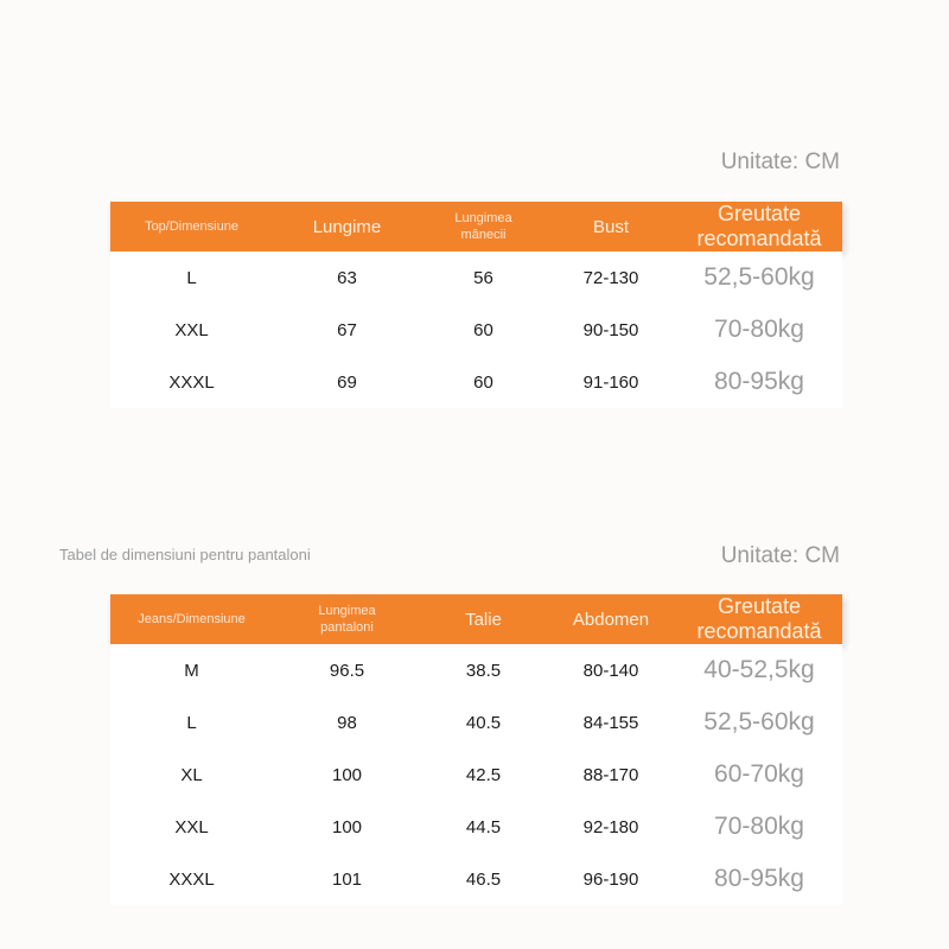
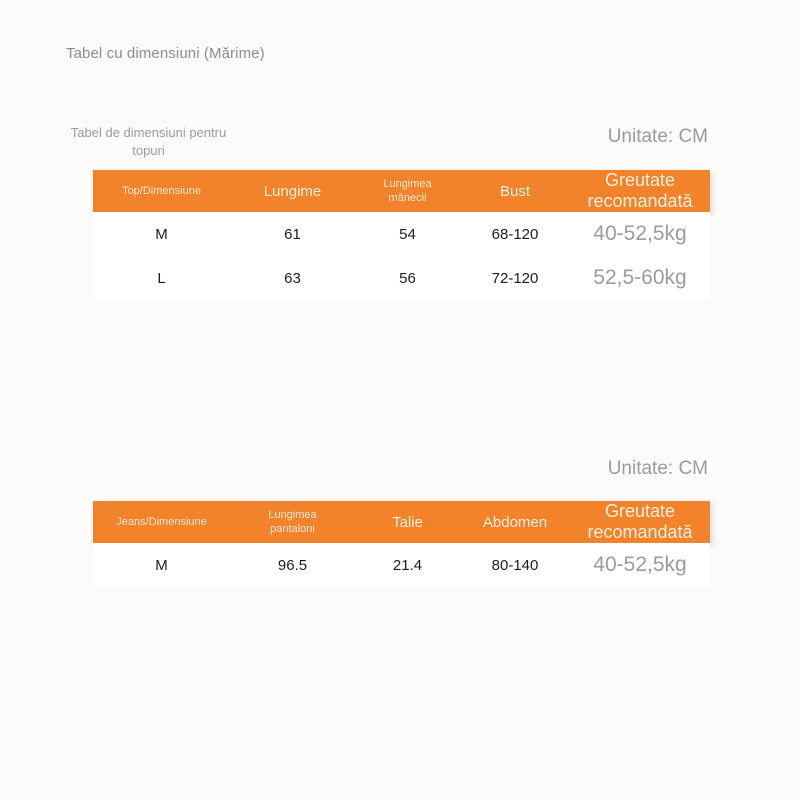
+ Tabel cu dimensiuni (Mărime)
+ Tabel de dimensiuni pentru topuri
  Unitate: CM
  Top/Dimensiune	Lungime	Lungimea mânecii	Bust	Greutate recomandată
+ M	61	54	68-120	40-52,5kg
- L	63	56	72-130	52,5-60kg
+ L	63	56	72-120	52,5-60kg
- XXL	67	60	90-150	70-80kg
- XXXL	69	60	91-160	80-95kg
- Tabel de dimensiuni pentru pantaloni
  Unitate: CM
  Jeans/Dimensiune	Lungimea pantaloni	Talie	Abdomen	Greutate recomandată
- M	96.5	38.5	80-140	40-52,5kg
+ M	96.5	21.4	80-140	40-52,5kg
- L	98	40.5	84-155	52,5-60kg
- XL	100	42.5	88-170	60-70kg
- XXL	100	44.5	92-180	70-80kg
- XXXL	101	46.5	96-190	80-95kg
